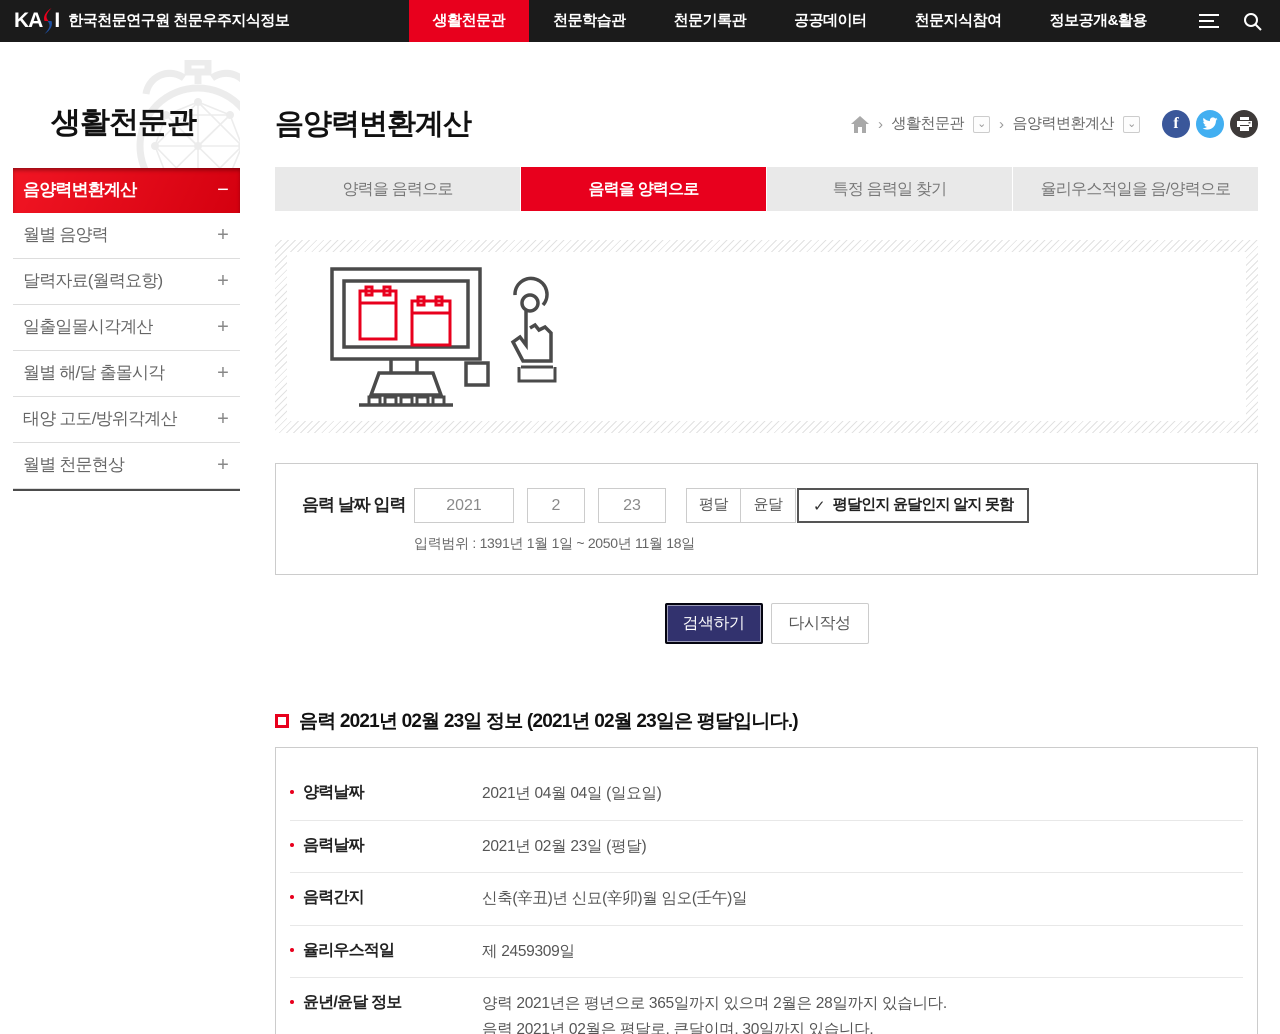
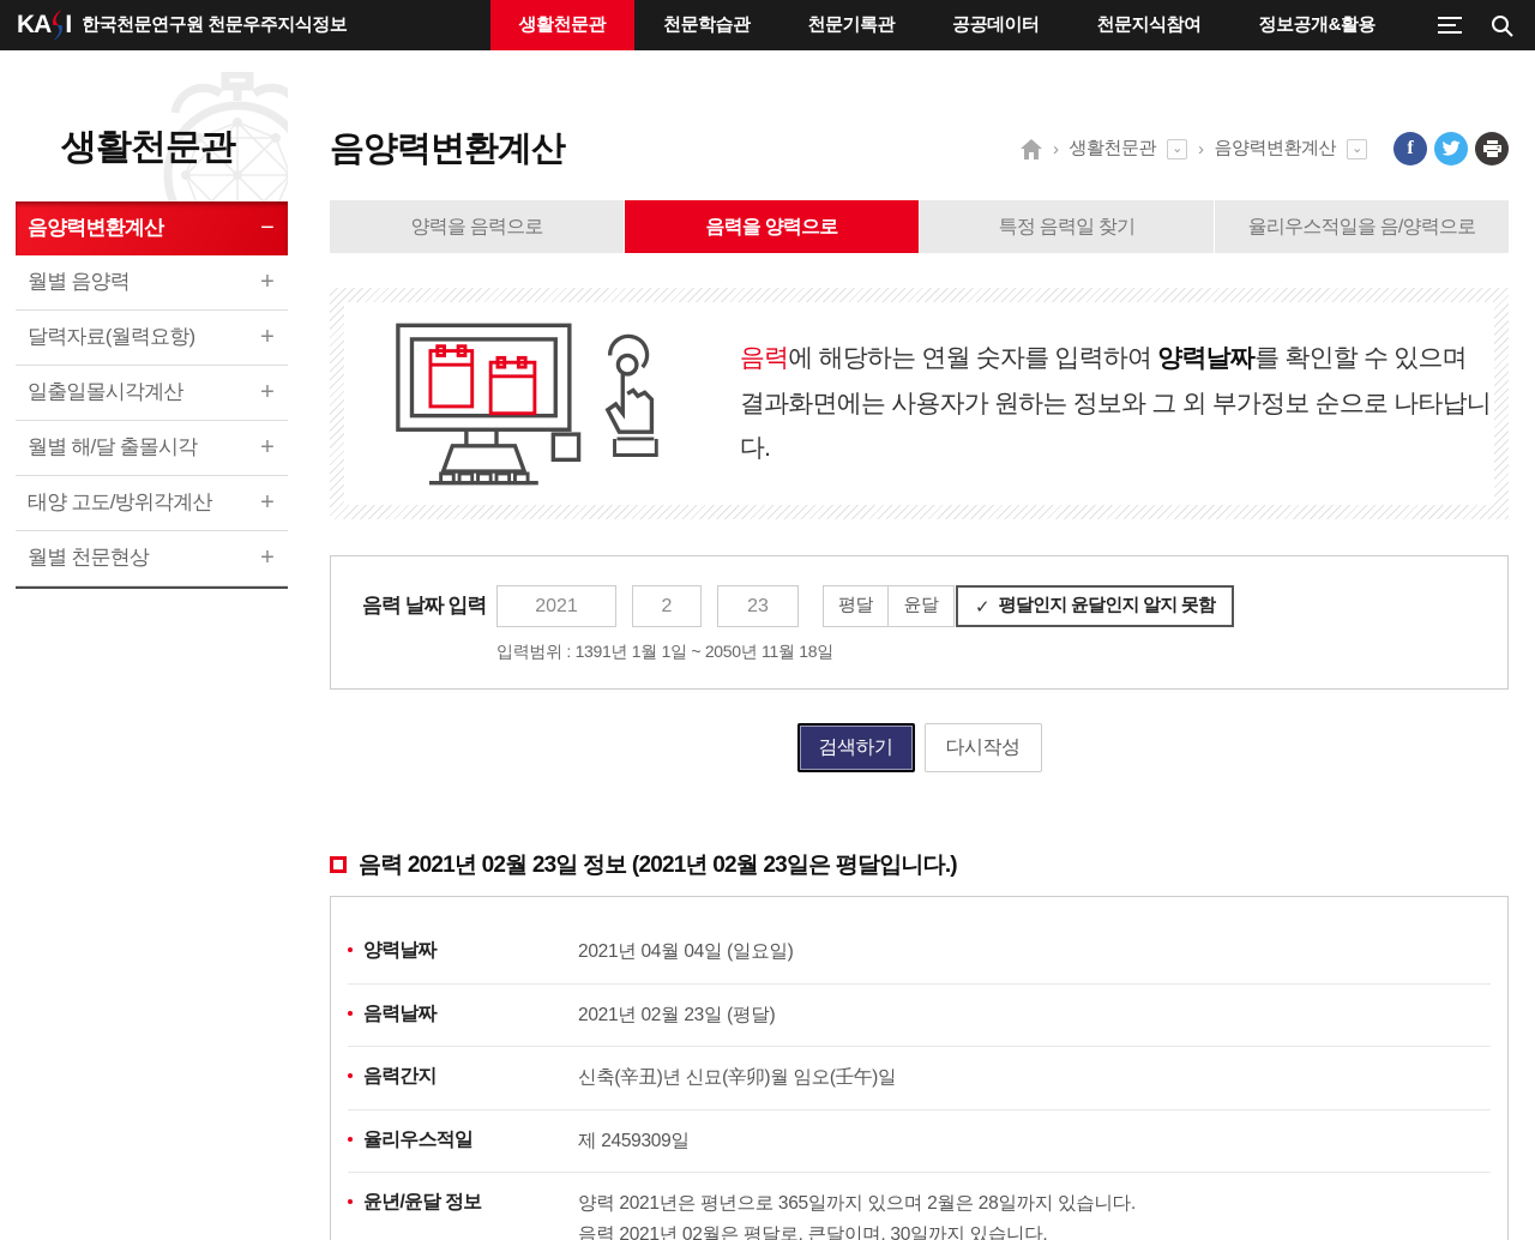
  KA
  I
  한국천문연구원 천문우주지식정보
  생활천문관
  천문학습관
  천문기록관
  공공데이터
  천문지식참여
  정보공개&활용
  생활천문관
  음양력변환계산
  −
  월별 음양력
  +
  달력자료(월력요항)
  +
  일출일몰시각계산
  +
  월별 해/달 출몰시각
  +
  태양 고도/방위각계산
  +
  월별 천문현상
  +
  음양력변환계산
  ›
  생활천문관
  ⌄
  ›
  음양력변환계산
  ⌄
  f
  양력을 음력으로
  음력을 양력으로
  특정 음력일 찾기
  율리우스적일을 음/양력으로
+ 음력에 해당하는 연월 숫자를 입력하여 양력날짜를 확인할 수 있으며
+ 결과화면에는 사용자가 원하는 정보와 그 외 부가정보 순으로 나타납니다.
  음력 날짜 입력
  2021
  2
  23
  평달
  윤달
  ✓
  평달인지 윤달인지 알지 못함
  입력범위 : 1391년 1월 1일 ~ 2050년 11월 18일
  검색하기
  다시작성
  음력 2021년 02월 23일 정보 (2021년 02월 23일은 평달입니다.)
  양력날짜
  2021년 04월 04일 (일요일)
  음력날짜
  2021년 02월 23일 (평달)
  음력간지
  신축(辛丑)년 신묘(辛卯)월 임오(壬午)일
  율리우스적일
  제 2459309일
  윤년/윤달 정보
  양력 2021년은 평년으로 365일까지 있으며 2월은 28일까지 있습니다.
  음력 2021년 02월은 평달로, 큰달이며, 30일까지 있습니다.
